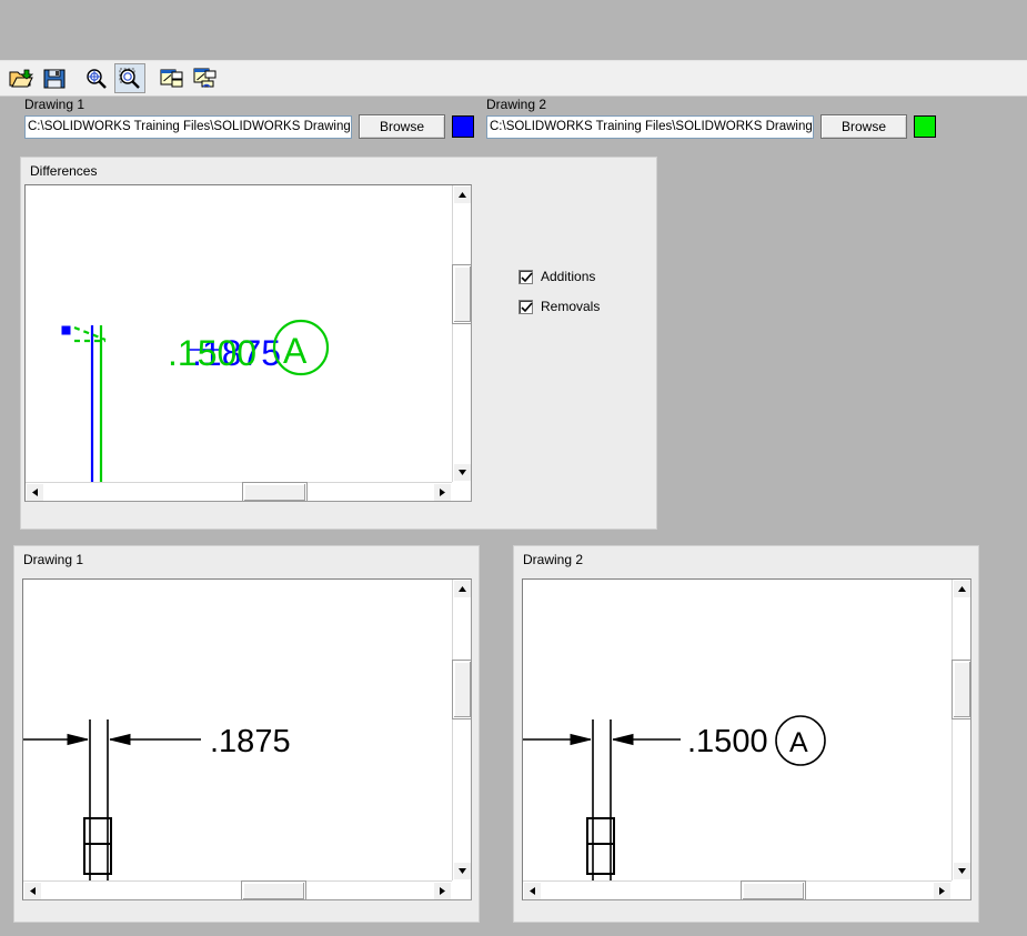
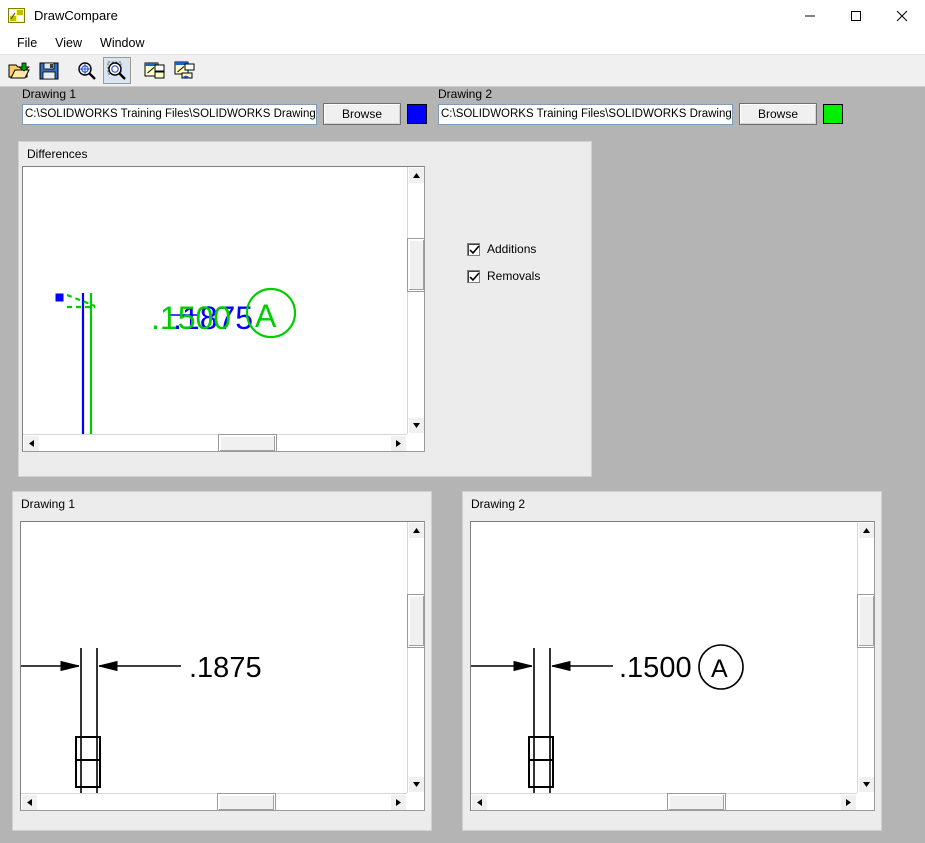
+ DrawCompare
+ File
+ View
+ Window
  Drawing 1
  C:\SOLIDWORKS Training Files\SOLIDWORKS Drawing
  Browse
  Drawing 2
  C:\SOLIDWORKS Training Files\SOLIDWORKS Drawing
  Browse
  Differences
  .1875
  .1500
  A
  Additions
  Removals
  Drawing 1
  .1875
  Drawing 2
  .1500
  A
